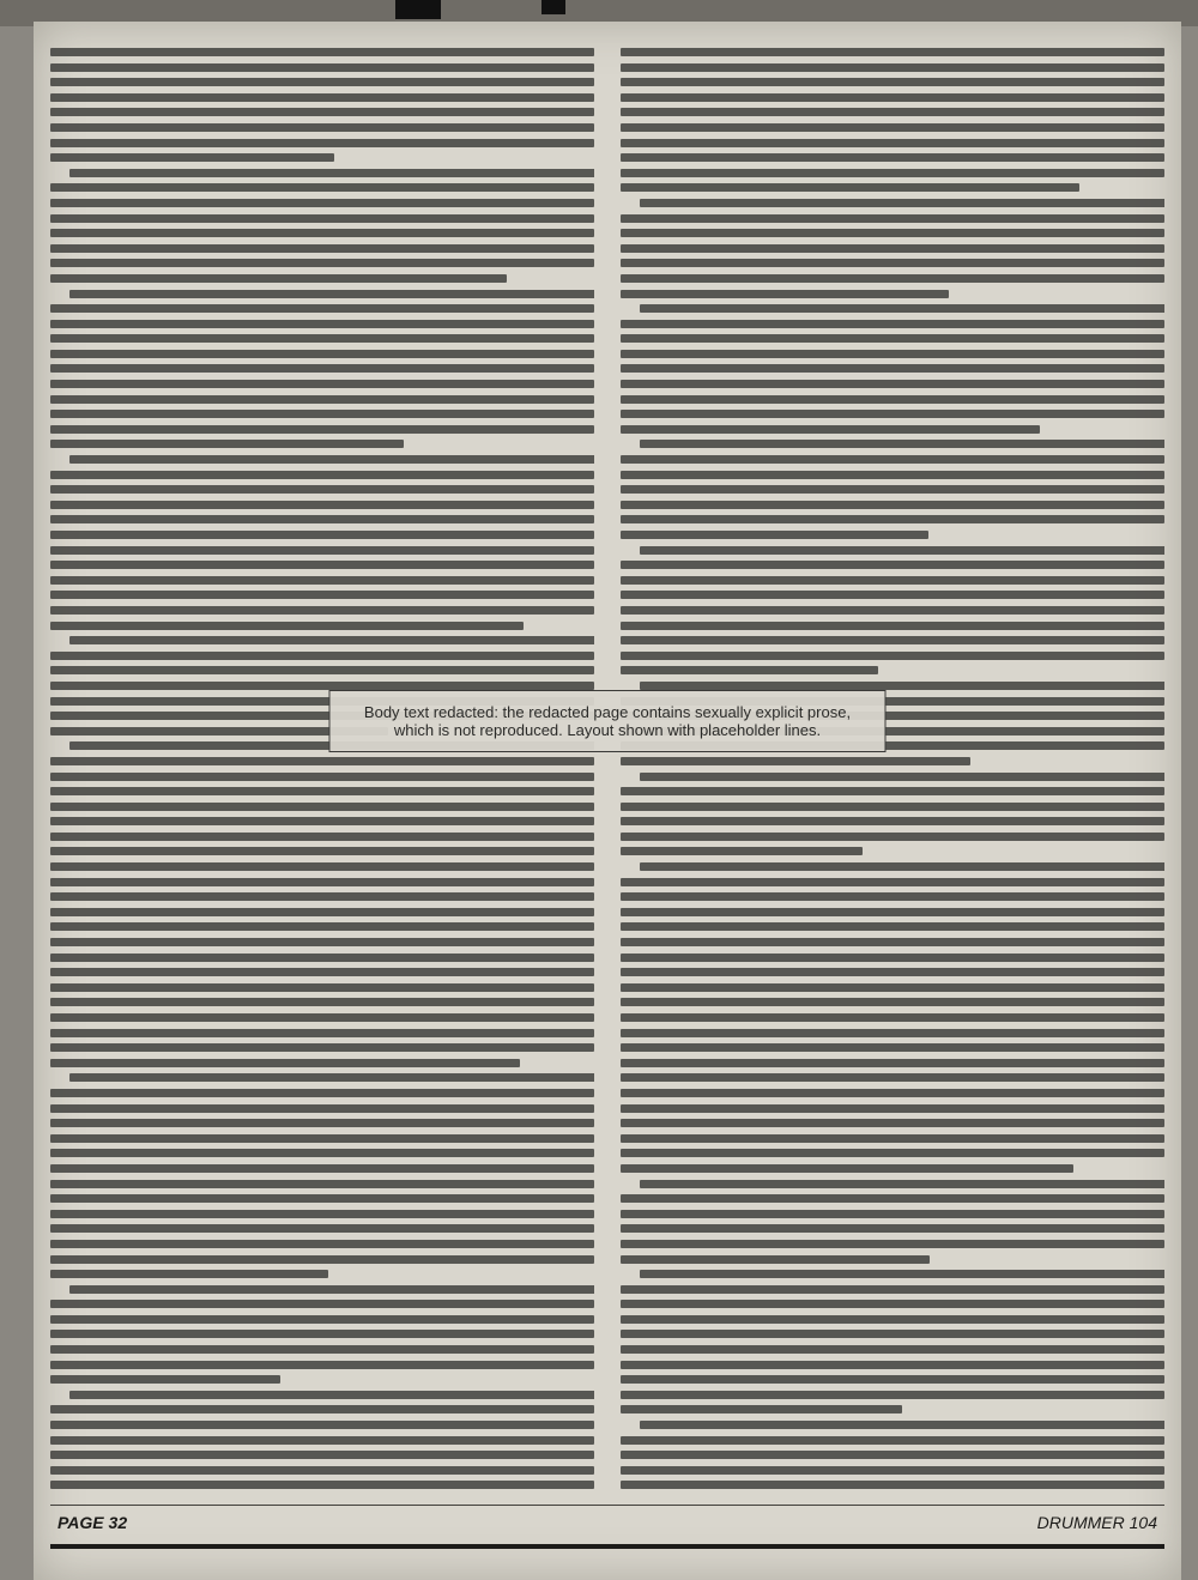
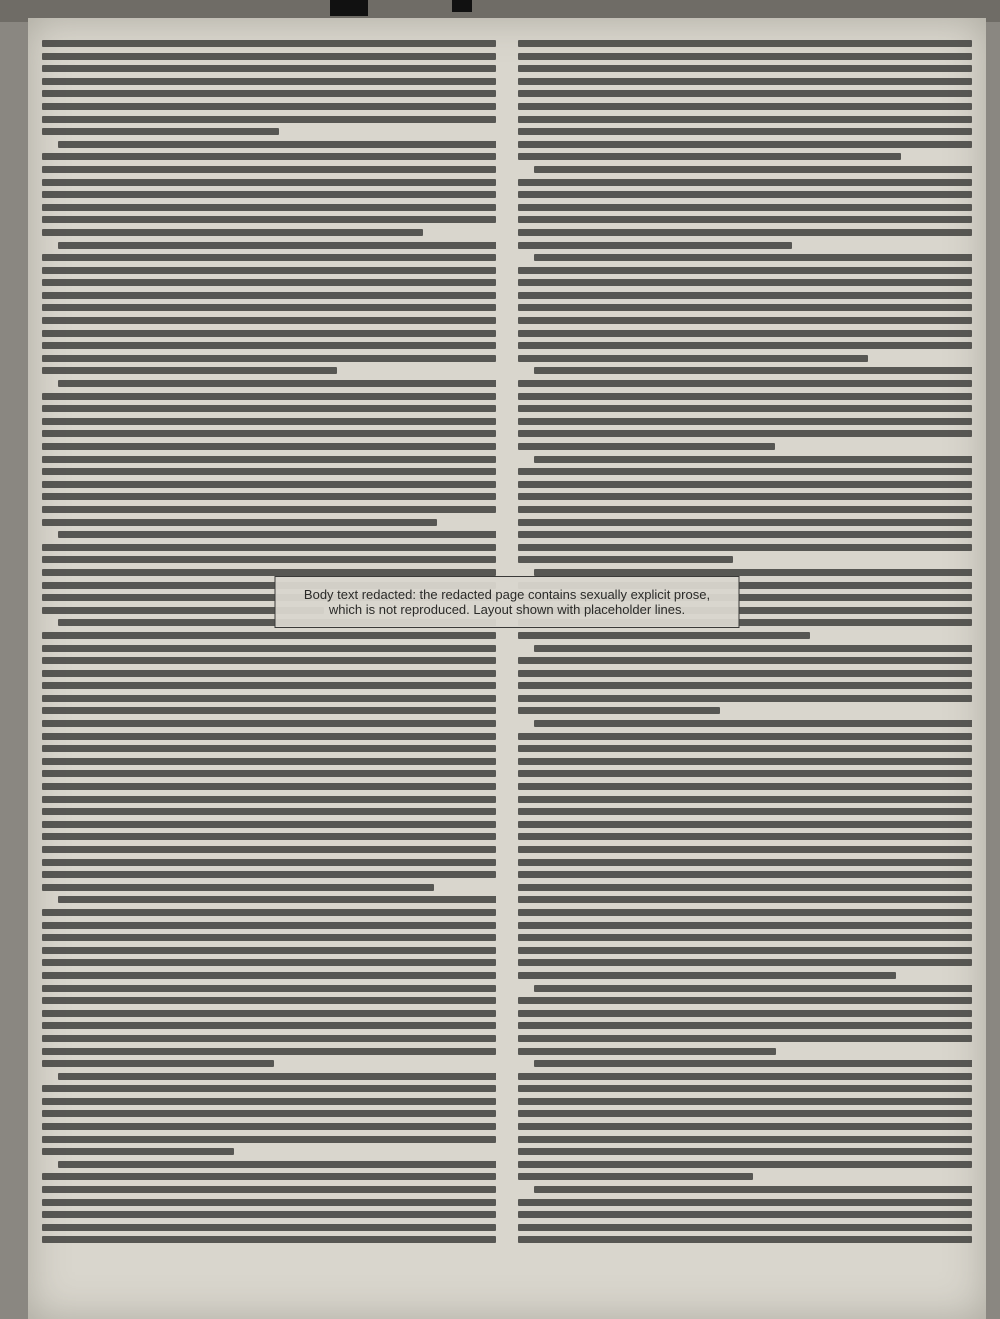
  Body text redacted: the redacted page contains sexually explicit prose, which is not reproduced. Layout shown with placeholder lines.
- PAGE 32
- DRUMMER 104
